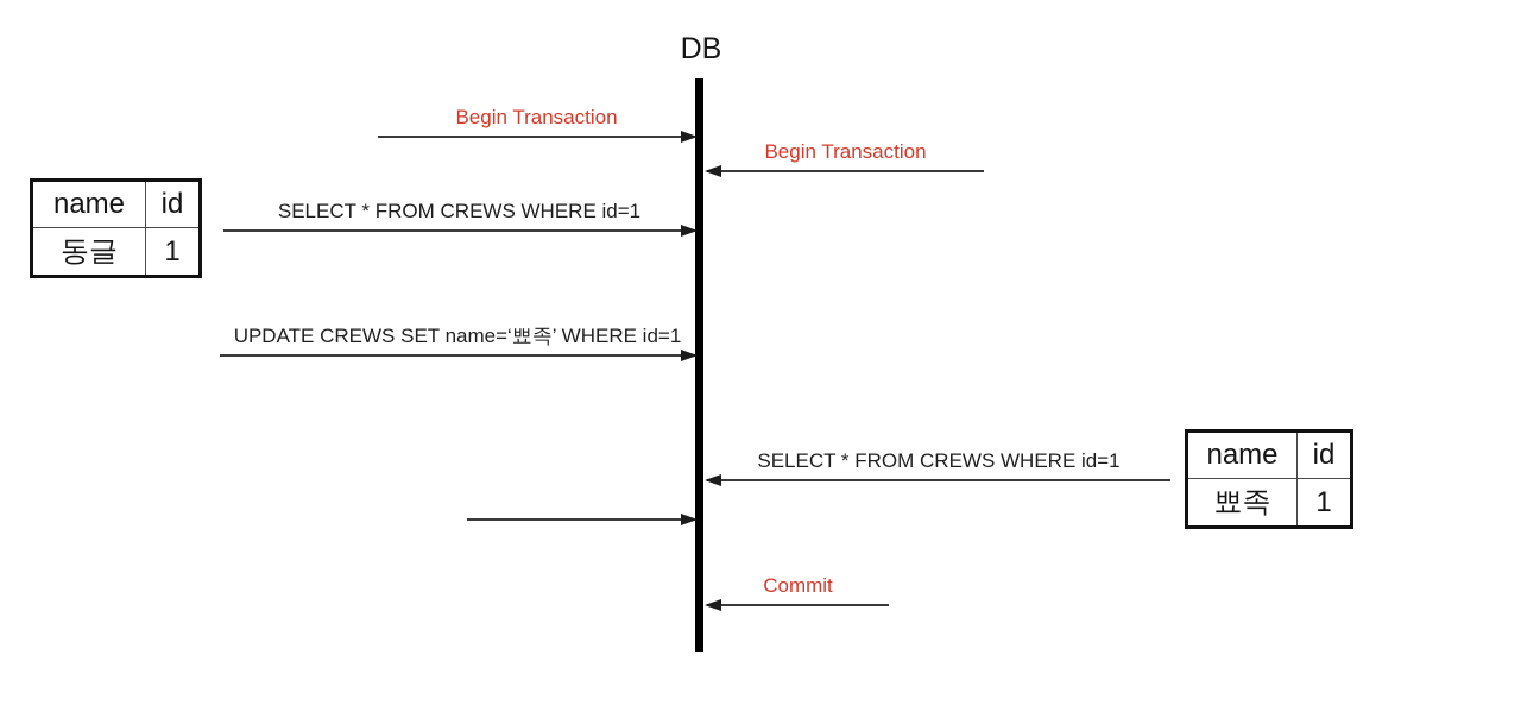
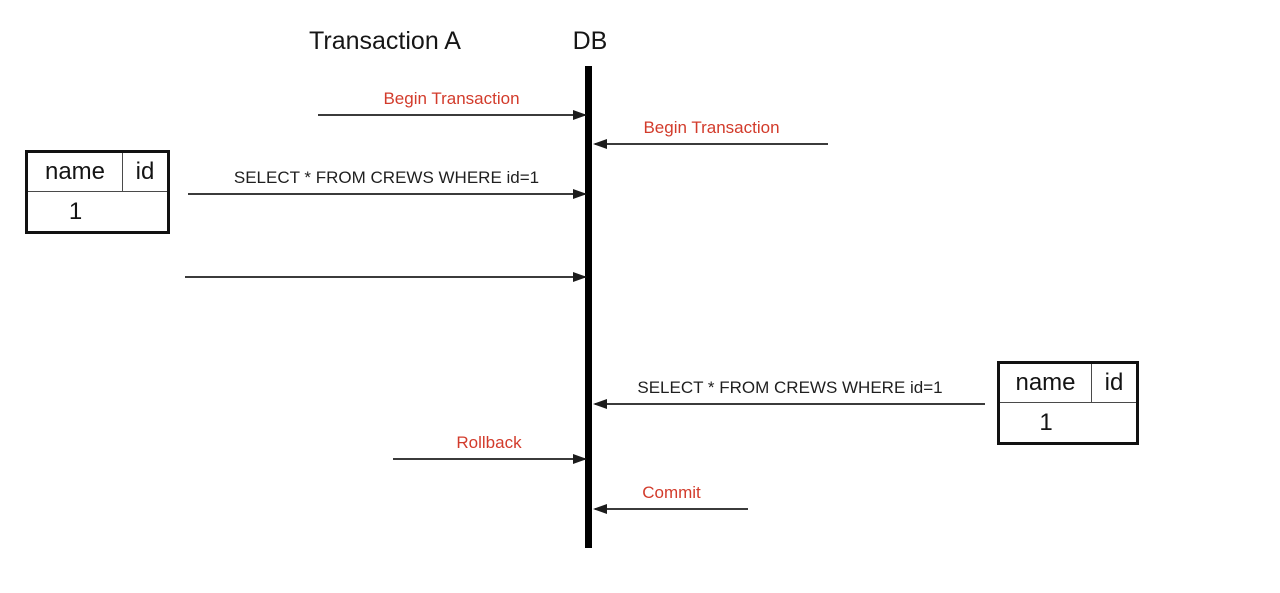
+ Transaction A
  DB
  Begin Transaction
  Begin Transaction
  SELECT * FROM CREWS WHERE id=1
- UPDATE CREWS SET name=‘뾰족’ WHERE id=1
  SELECT * FROM CREWS WHERE id=1
+ Rollback
  Commit
  name
  id
- 동글
  1
  name
  id
- 뾰족
  1
